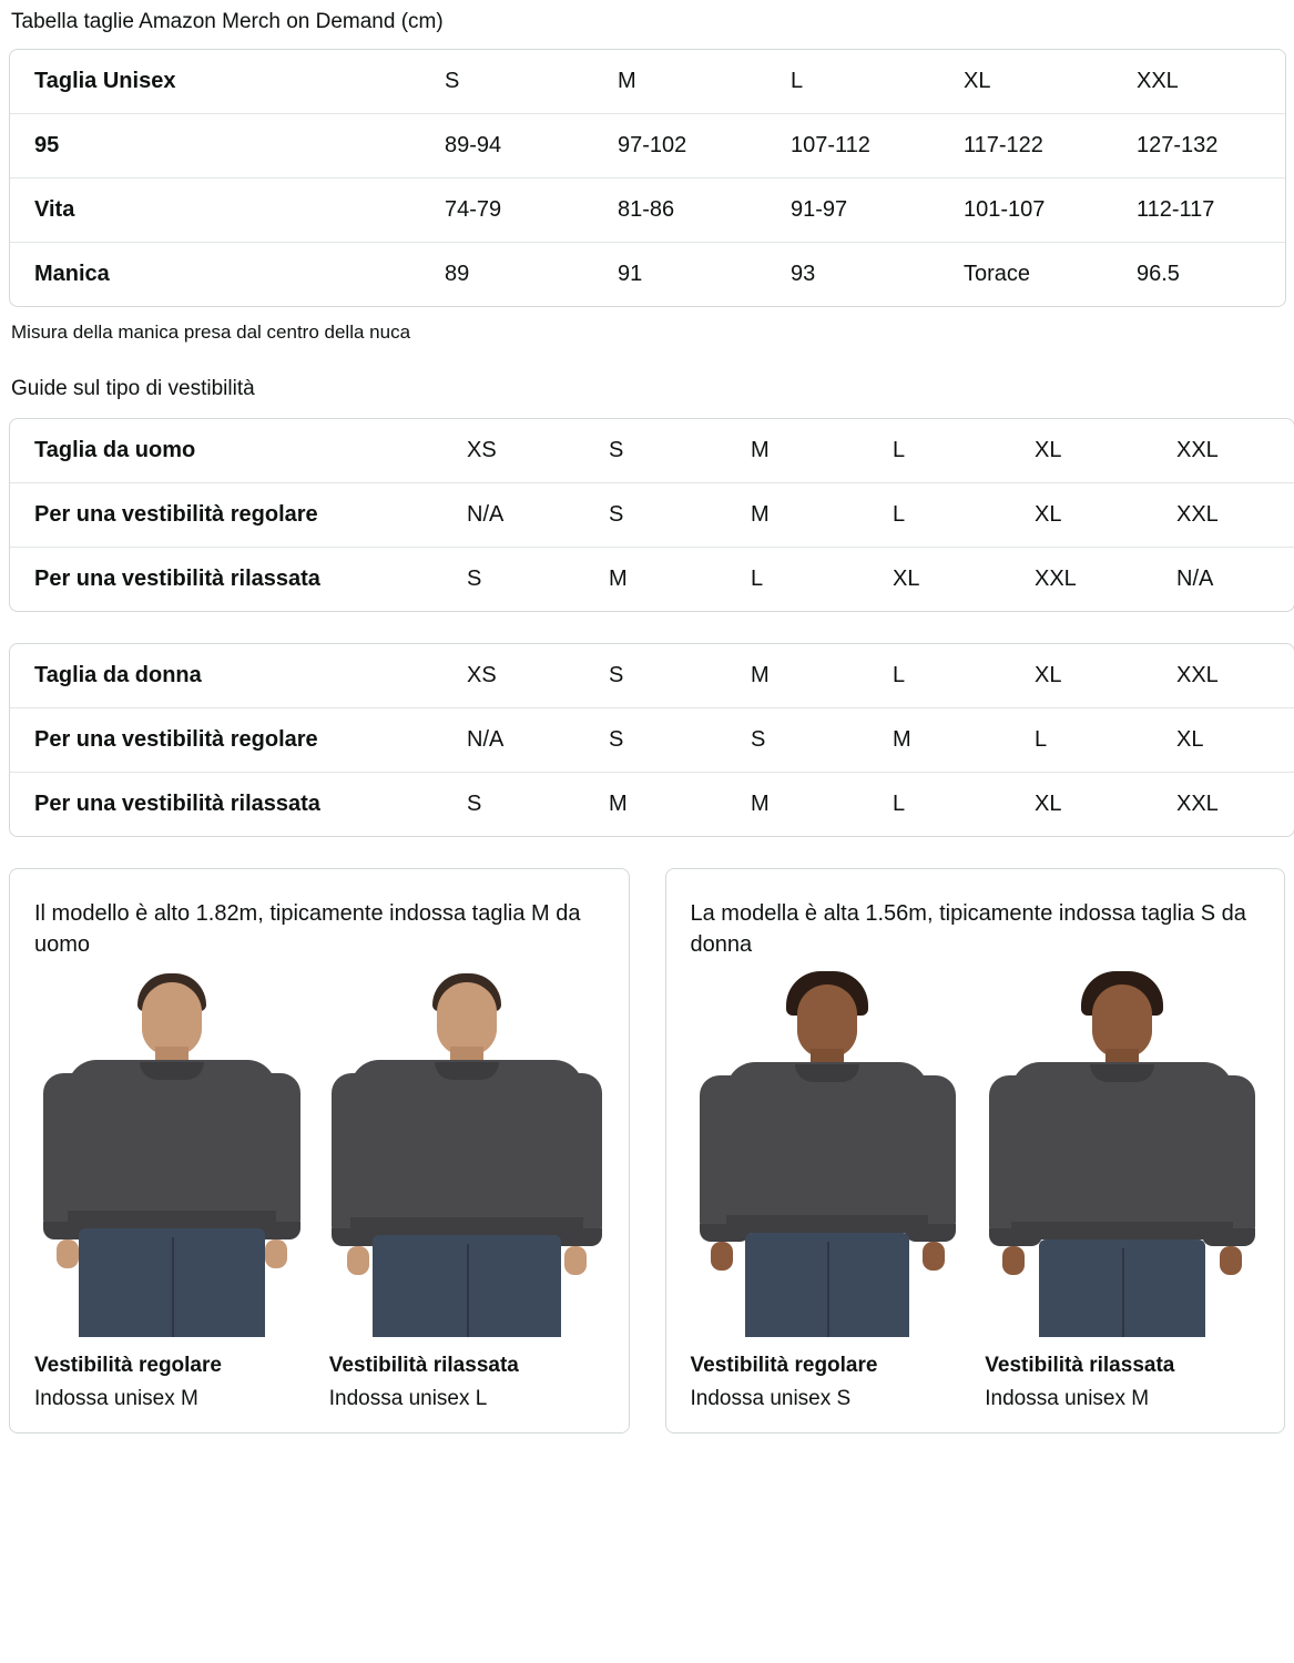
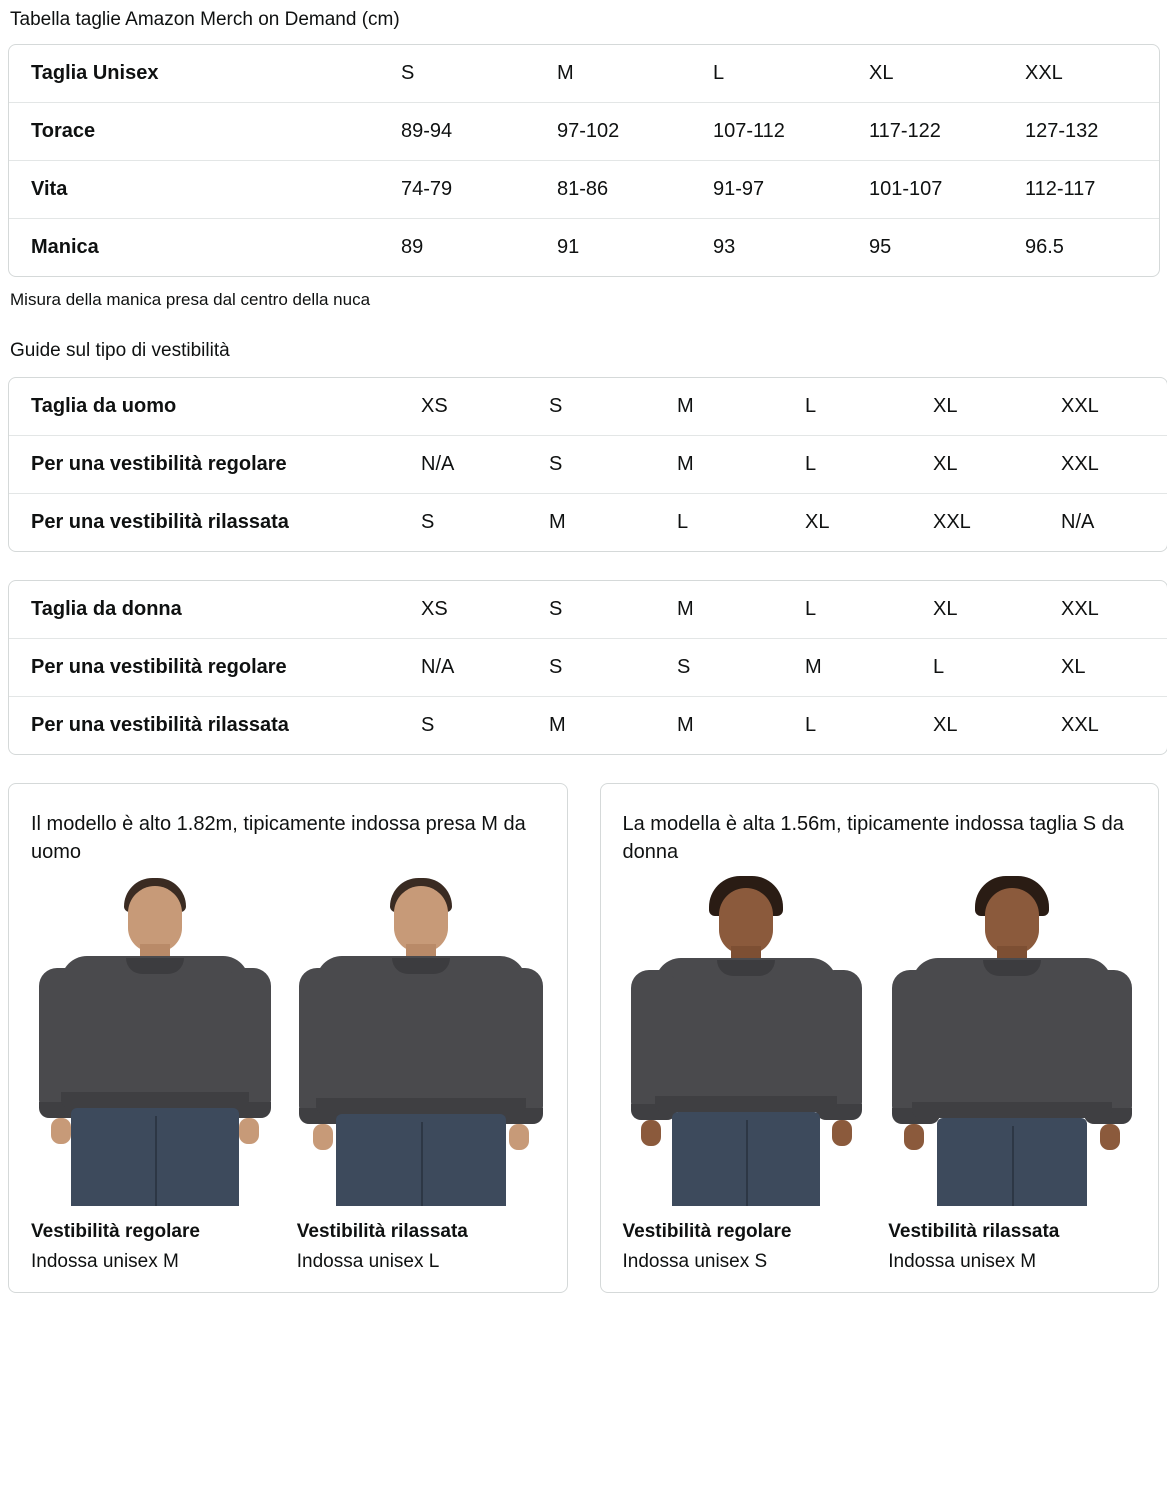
  Tabella taglie Amazon Merch on Demand (cm)
  Taglia Unisex	S	M	L	XL	XXL
- 95	89-94	97-102	107-112	117-122	127-132
+ Torace	89-94	97-102	107-112	117-122	127-132
  Vita	74-79	81-86	91-97	101-107	112-117
- Manica	89	91	93	Torace	96.5
+ Manica	89	91	93	95	96.5
  Misura della manica presa dal centro della nuca
  Guide sul tipo di vestibilità
  Taglia da uomo	XS	S	M	L	XL	XXL
  Per una vestibilità regolare	N/A	S	M	L	XL	XXL
  Per una vestibilità rilassata	S	M	L	XL	XXL	N/A
  Taglia da donna	XS	S	M	L	XL	XXL
  Per una vestibilità regolare	N/A	S	S	M	L	XL
  Per una vestibilità rilassata	S	M	M	L	XL	XXL
- Il modello è alto 1.82m, tipicamente indossa taglia M da uomo
+ Il modello è alto 1.82m, tipicamente indossa presa M da uomo
  Vestibilità regolare
  Indossa unisex M
  Vestibilità rilassata
  Indossa unisex L
  La modella è alta 1.56m, tipicamente indossa taglia S da donna
  Vestibilità regolare
  Indossa unisex S
  Vestibilità rilassata
  Indossa unisex M
